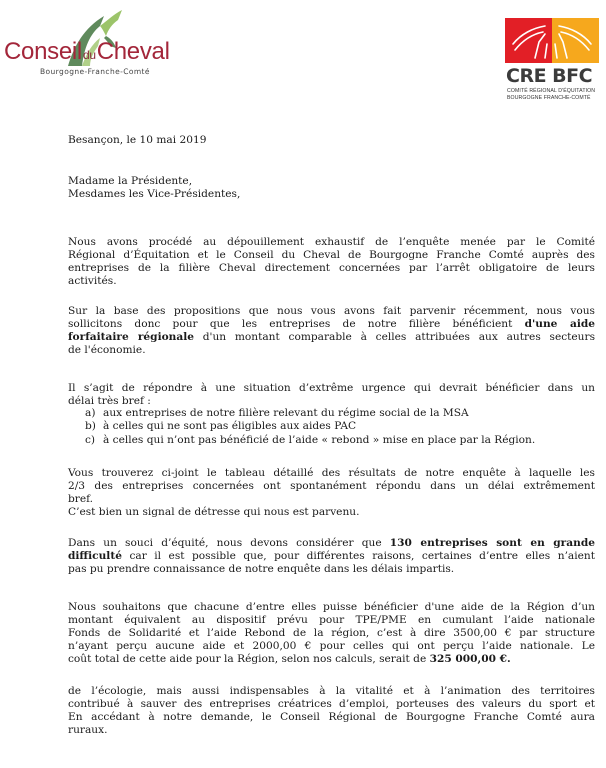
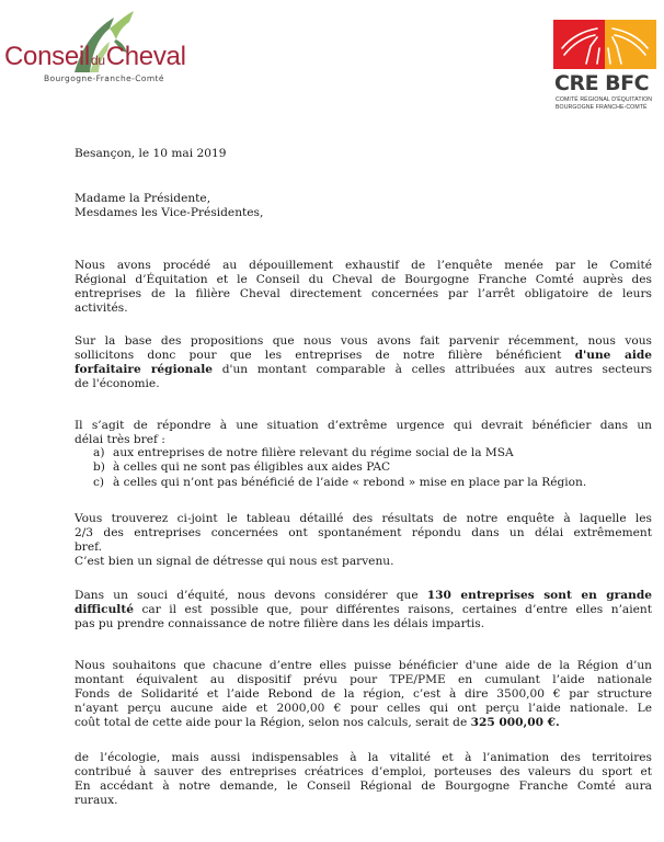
  ConseilduCheval
  Bourgogne-Franche-Comté
  CRE BFC
  Besançon, le 10 mai 2019
  Madame la Présidente,
  Mesdames les Vice-Présidentes,
  Nous avons procédé au dépouillement exhaustif de l’enquête menée par le Comité
  Régional d’Équitation et le Conseil du Cheval de Bourgogne Franche Comté auprès des
  entreprises de la filière Cheval directement concernées par l’arrêt obligatoire de leurs
  activités.
  Sur la base des propositions que nous vous avons fait parvenir récemment, nous vous
  sollicitons donc pour que les entreprises de notre filière bénéficient d'une aide
  forfaitaire régionale d'un montant comparable à celles attribuées aux autres secteurs
  de l'économie.
  Il s’agit de répondre à une situation d’extrême urgence qui devrait bénéficier dans un
  délai très bref :
  a)
  aux entreprises de notre filière relevant du régime social de la MSA
  b)
  à celles qui ne sont pas éligibles aux aides PAC
  c)
  à celles qui n’ont pas bénéficié de l’aide « rebond » mise en place par la Région.
  Vous trouverez ci-joint le tableau détaillé des résultats de notre enquête à laquelle les
  2/3 des entreprises concernées ont spontanément répondu dans un délai extrêmement
  bref.
  C’est bien un signal de détresse qui nous est parvenu.
  Dans un souci d’équité, nous devons considérer que 130 entreprises sont en grande
  difficulté car il est possible que, pour différentes raisons, certaines d’entre elles n’aient
- pas pu prendre connaissance de notre enquête dans les délais impartis.
+ pas pu prendre connaissance de notre filière dans les délais impartis.
  Nous souhaitons que chacune d’entre elles puisse bénéficier d'une aide de la Région d’un
  montant équivalent au dispositif prévu pour TPE/PME en cumulant l’aide nationale
  Fonds de Solidarité et l’aide Rebond de la région, c’est à dire 3500,00 € par structure
  n’ayant perçu aucune aide et 2000,00 € pour celles qui ont perçu l’aide nationale. Le
  coût total de cette aide pour la Région, selon nos calculs, serait de 325 000,00 €.
  de l’écologie, mais aussi indispensables à la vitalité et à l’animation des territoires
  contribué à sauver des entreprises créatrices d’emploi, porteuses des valeurs du sport et
  En accédant à notre demande, le Conseil Régional de Bourgogne Franche Comté aura
  ruraux.
